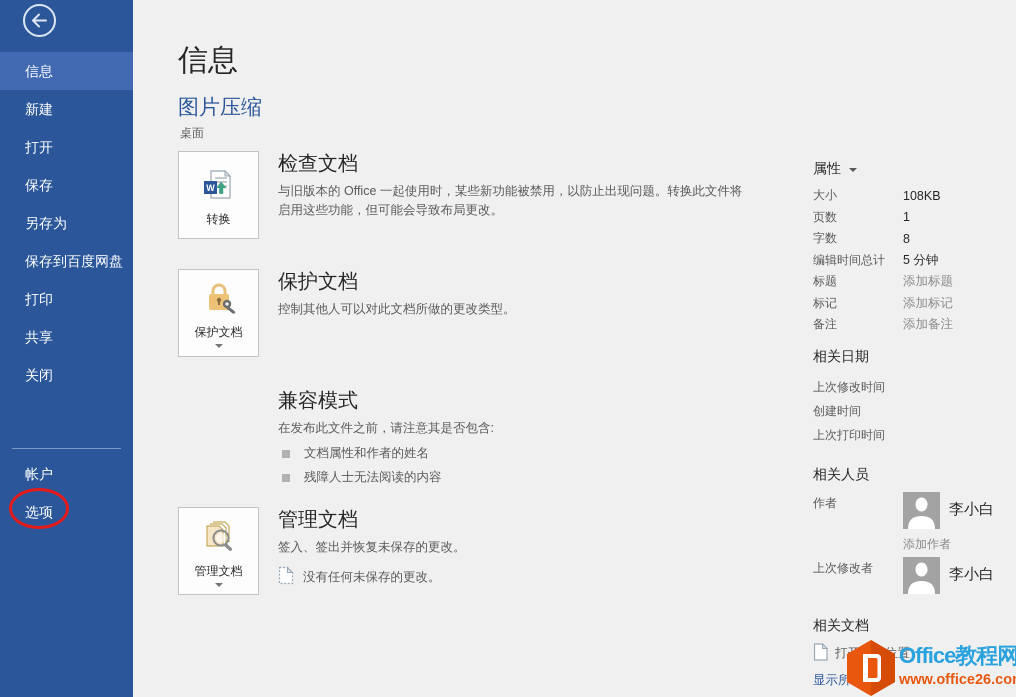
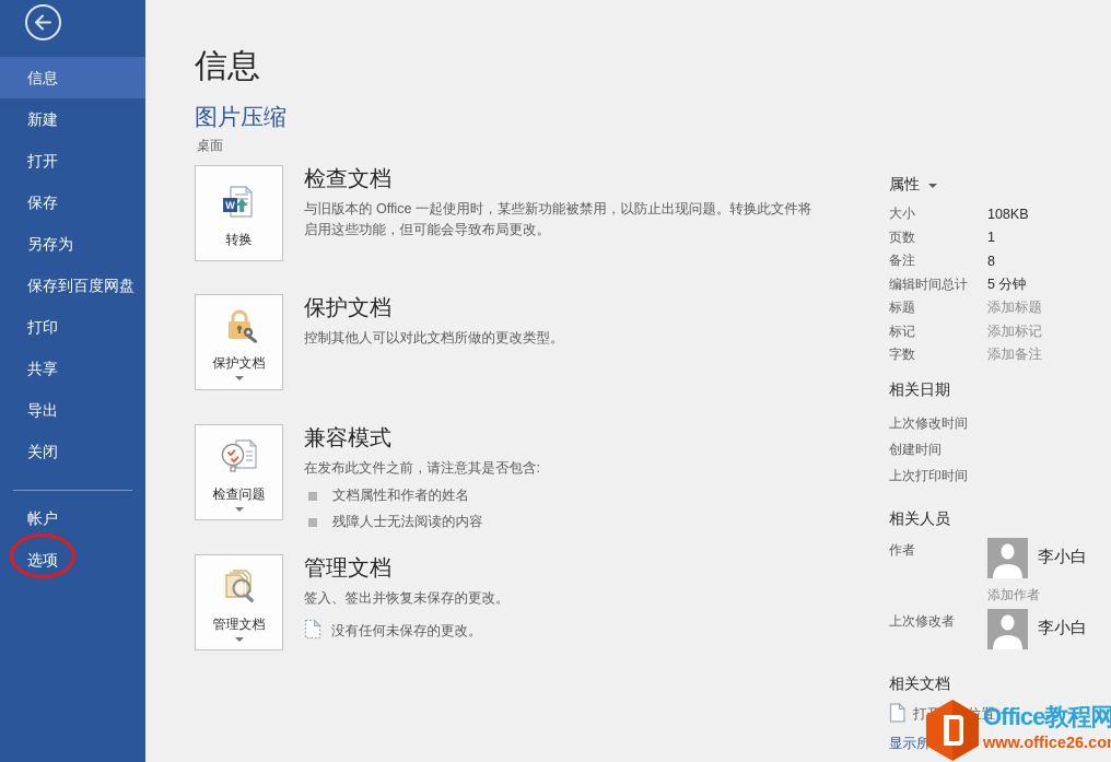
  信息
  新建
  打开
  保存
  另存为
  保存到百度网盘
  打印
  共享
+ 导出
  关闭
  帐户
  选项
  信息
  图片压缩
  桌面
  W
  转换
  检查文档
  与旧版本的 Office 一起使用时，某些新功能被禁用，以防止出现问题。转换此文件将启用这些功能，但可能会导致布局更改。
  保护文档
  保护文档
  控制其他人可以对此文档所做的更改类型。
+ 检查问题
  兼容模式
  在发布此文件之前，请注意其是否包含:
  文档属性和作者的姓名
  残障人士无法阅读的内容
  管理文档
  管理文档
  签入、签出并恢复未保存的更改。
  没有任何未保存的更改。
  属性
  大小
  108KB
  页数
  1
- 字数
+ 备注
  8
  编辑时间总计
  5 分钟
  标题
  添加标题
  标记
  添加标记
- 备注
+ 字数
  添加备注
  相关日期
  上次修改时间
  创建时间
  上次打印时间
  相关人员
  作者
  李小白
  添加作者
  上次修改者
  李小白
  相关文档
  Office教程网
  www.office26.co
